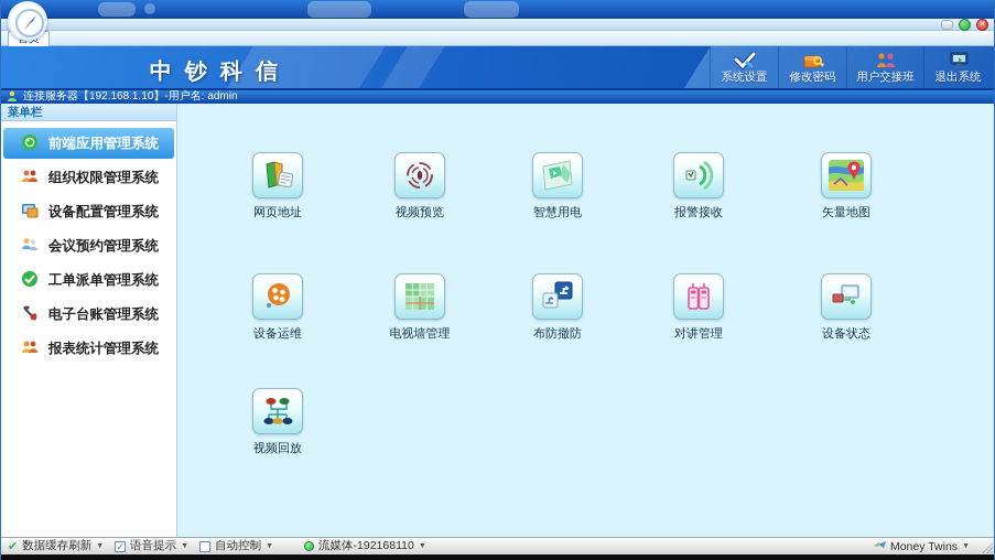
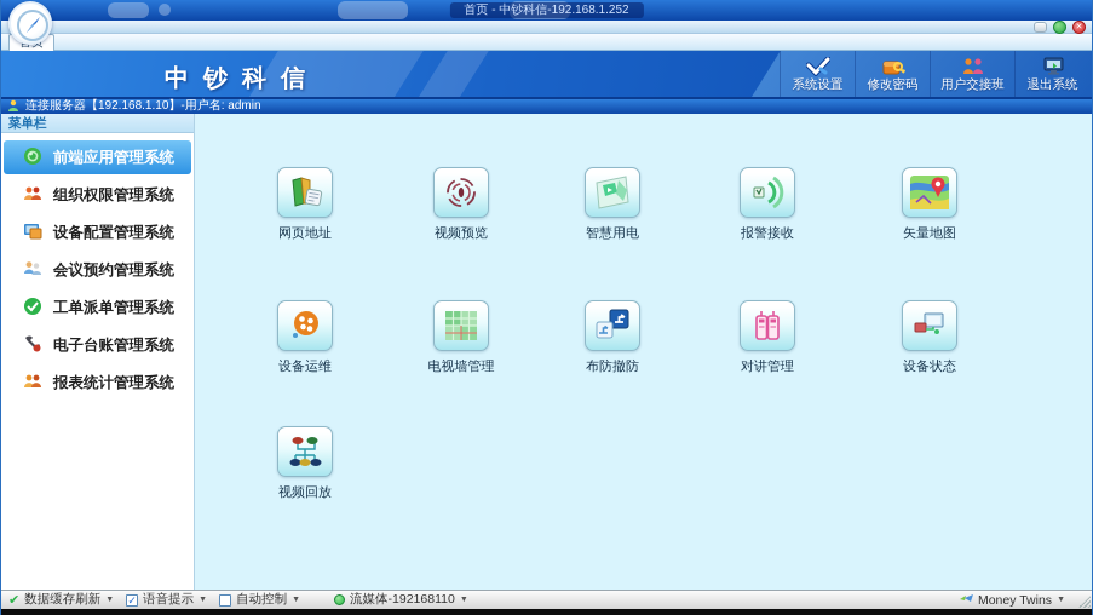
+ 首页 - 中钞科信-192.168.1.252
  中钞科信
  系统设置
  修改密码
  用户交接班
  退出系统
  连接服务器【192.168.1.10】-用户名: admin
  菜单栏
  前端应用管理系统
  组织权限管理系统
  设备配置管理系统
  会议预约管理系统
  工单派单管理系统
  电子台账管理系统
  报表统计管理系统
  网页地址
  视频预览
  智慧用电
  报警接收
  矢量地图
  设备运维
  电视墙管理
  布防撤防
  对讲管理
  设备状态
  视频回放
  ✔
  数据缓存刷新
  ✓
  语音提示
  自动控制
  流媒体-192168110
  Money Twins
